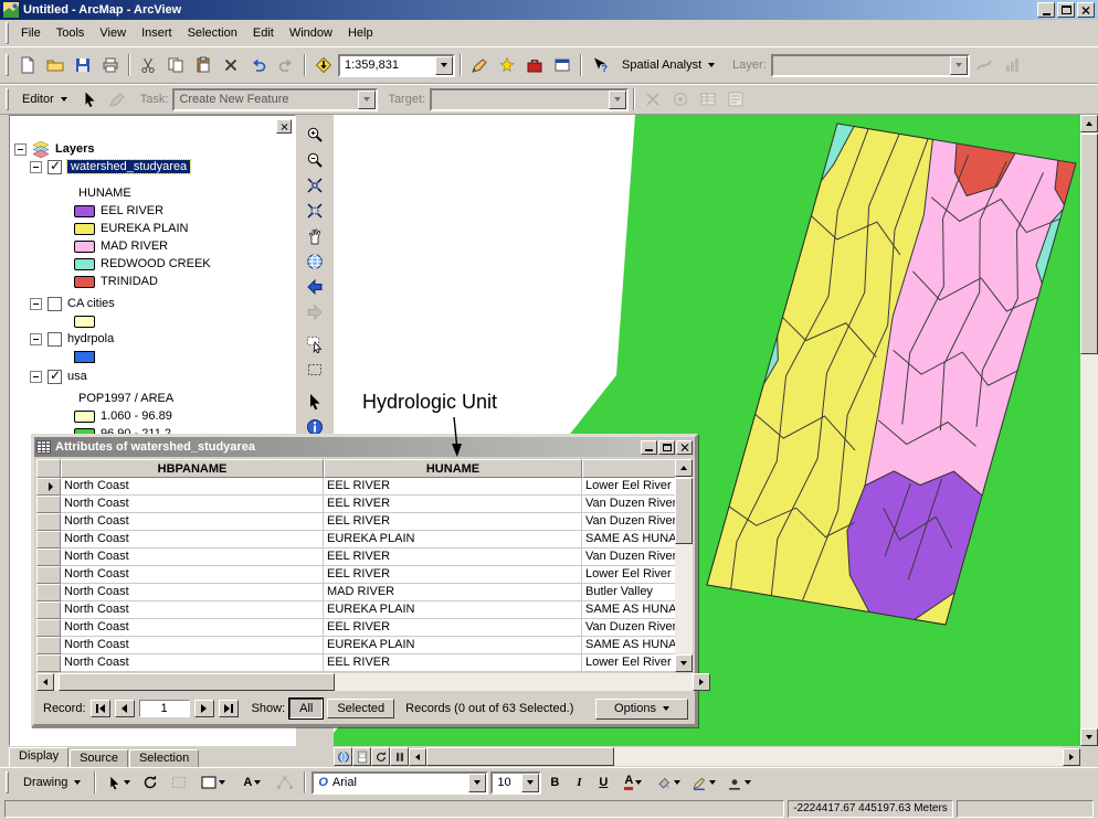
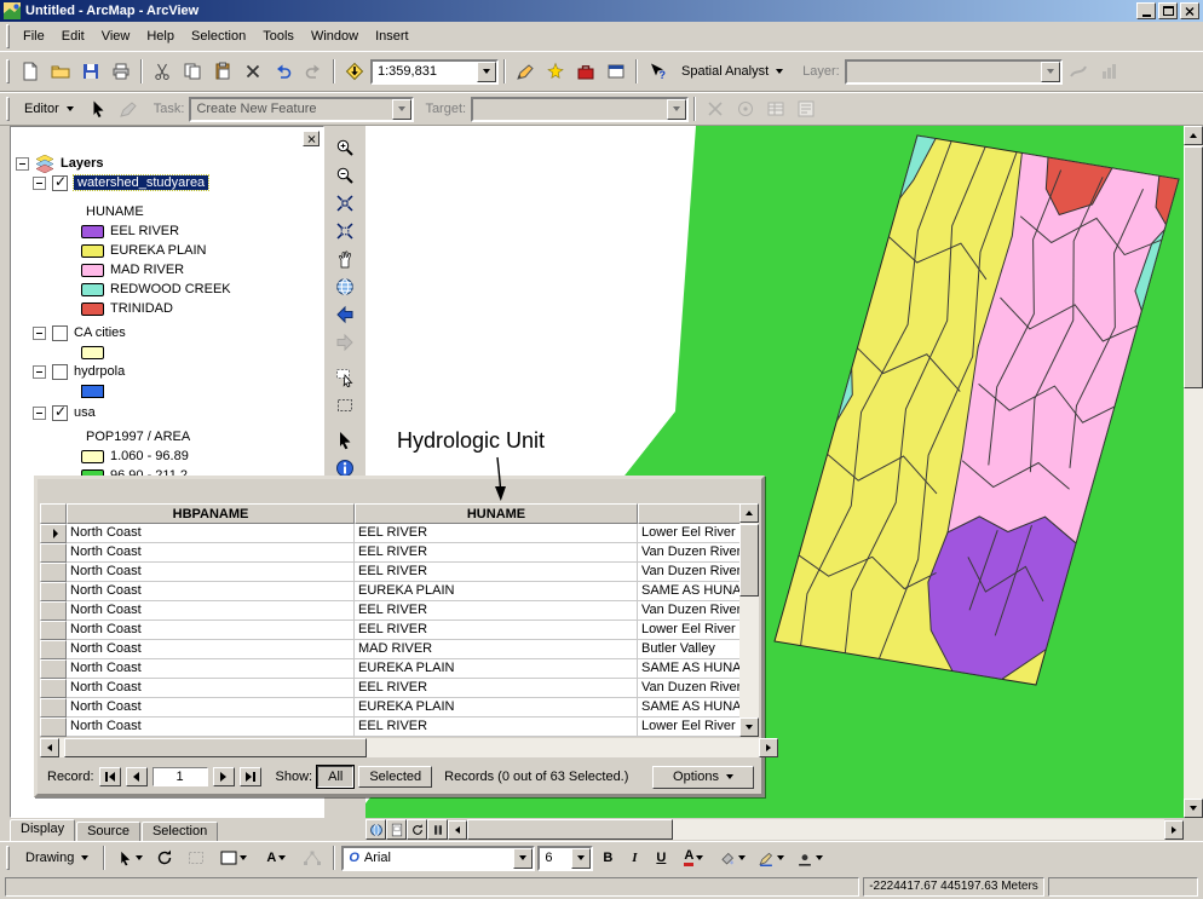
  Untitled - ArcMap - ArcView
  File
- Tools
+ Edit
  View
- Insert
+ Help
  Selection
- Edit
+ Tools
  Window
- Help
+ Insert
  1:359,831
  ?
  Spatial Analyst
  Layer:
  Editor
  Task:
  Create New Feature
  Target:
  Layers
  ✓
  watershed_studyarea
  HUNAME
  EEL RIVER
  EUREKA PLAIN
  MAD RIVER
  REDWOOD CREEK
  TRINIDAD
  CA cities
  hydrpola
  ✓
  usa
  POP1997 / AREA
  1.060 - 96.89
  Display
  Source
  Selection
  Drawing
  A
  O
  Arial
- 10
+ 6
  B
  I
  U
  A
  -2224417.67 445197.63 Meters
- Attributes of watershed_studyarea
  HBPANAME
  HUNAME
  North Coast
  EEL RIVER
  Lower Eel River
  North Coast
  EEL RIVER
  Van Duzen Rive
  North Coast
  EEL RIVER
  Van Duzen Rive
  North Coast
  EUREKA PLAIN
  SAME AS HUNA
  North Coast
  EEL RIVER
  Van Duzen Rive
  North Coast
  EEL RIVER
  Lower Eel River
  North Coast
  MAD RIVER
  Butler Valley
  North Coast
  EUREKA PLAIN
  SAME AS HUNA
  North Coast
  EEL RIVER
  Van Duzen Rive
  North Coast
  EUREKA PLAIN
  SAME AS HUNA
  North Coast
  EEL RIVER
  Lower Eel River
  Record:
  1
  Show:
  All
  Selected
  Records (0 out of 63 Selected.)
  Options
  Hydrologic Unit
